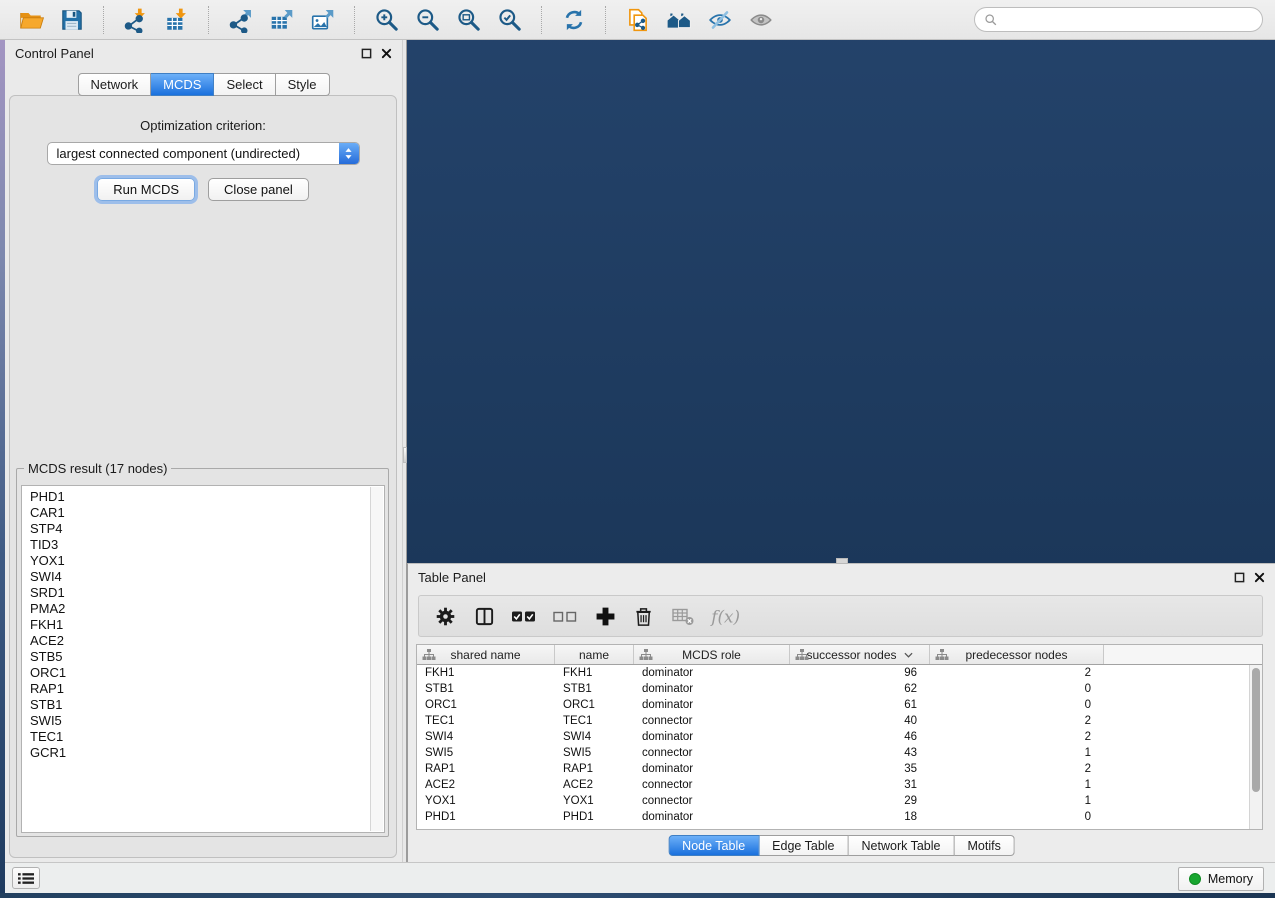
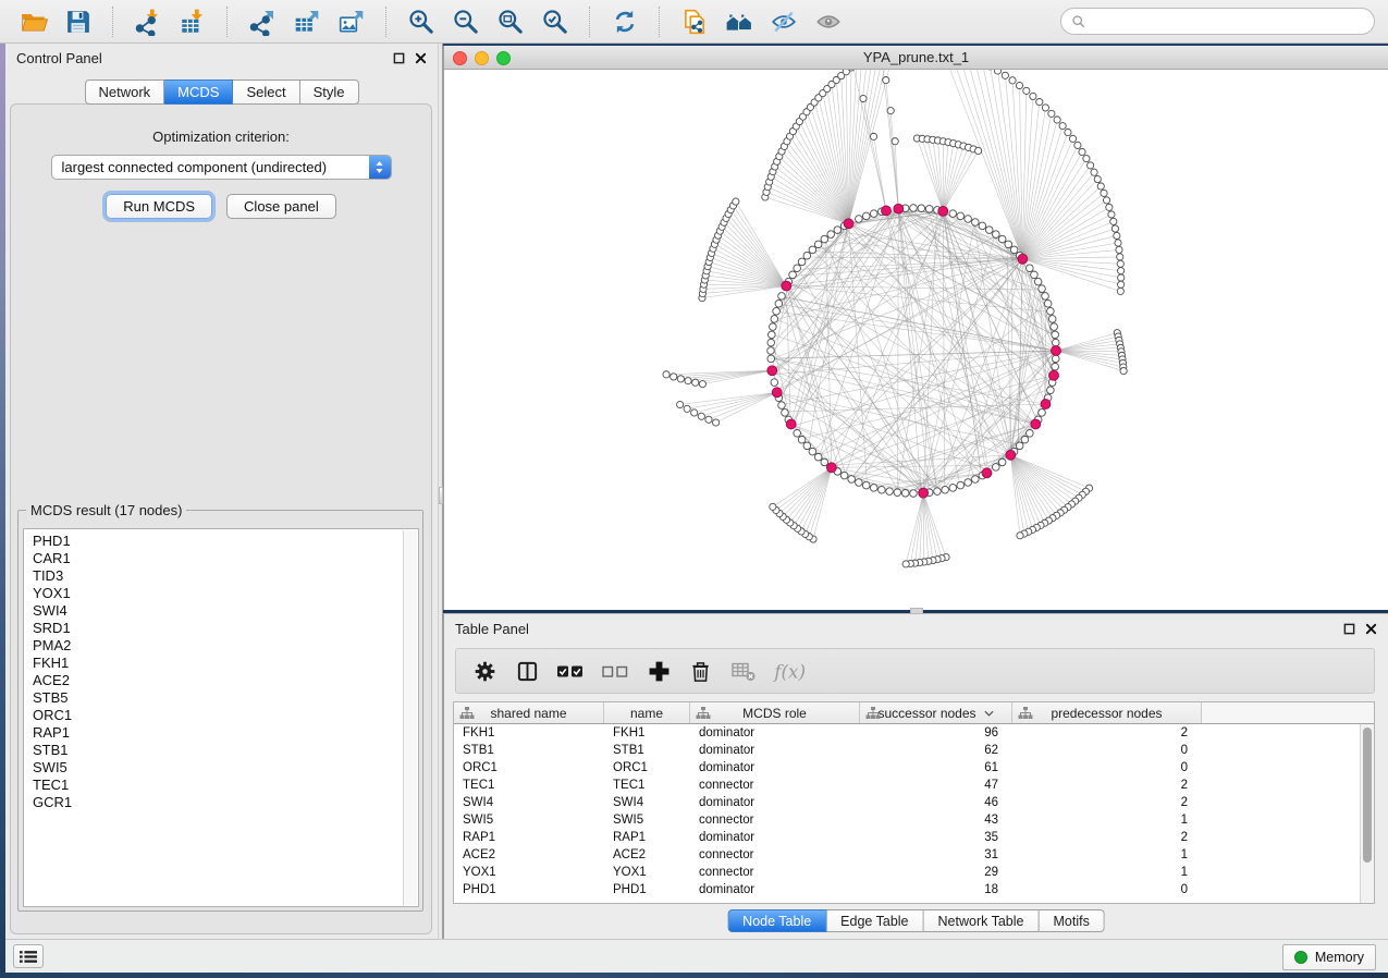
  Control Panel
  Network
  MCDS
  Select
  Style
  Optimization criterion:
  largest connected component (undirected)
  Run MCDS
  Close panel
  MCDS result (17 nodes)
  PHD1
  CAR1
- STP4
  TID3
  YOX1
  SWI4
  SRD1
  PMA2
  FKH1
  ACE2
  STB5
  ORC1
  RAP1
  STB1
  SWI5
  TEC1
  GCR1
+ YPA_prune.txt_1
  Table Panel
  f(x)
  shared name
  name
  MCDS role
  successor nodes
  predecessor nodes
  FKH1
  FKH1
  dominator
  96
  2
  STB1
  STB1
  dominator
  62
  0
  ORC1
  ORC1
  dominator
  61
  0
  TEC1
  TEC1
  connector
- 40
+ 47
  2
  SWI4
  SWI4
  dominator
  46
  2
  SWI5
  SWI5
  connector
  43
  1
  RAP1
  RAP1
  dominator
  35
  2
  ACE2
  ACE2
  connector
  31
  1
  YOX1
  YOX1
  connector
  29
  1
  PHD1
  PHD1
  dominator
  18
  0
  Node Table
  Edge Table
  Network Table
  Motifs
  Memory
